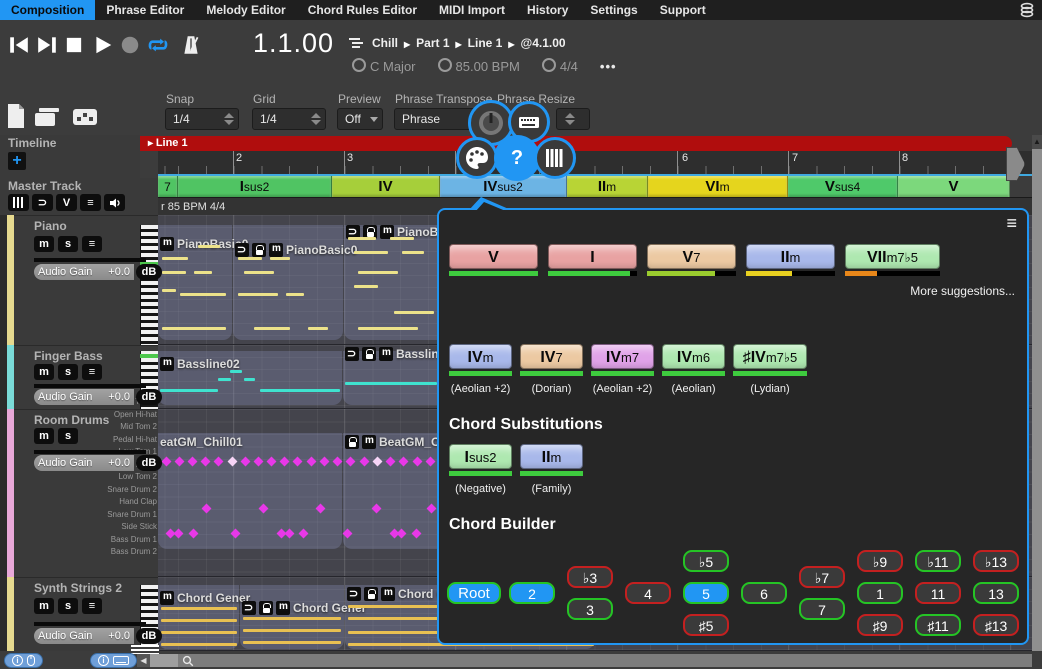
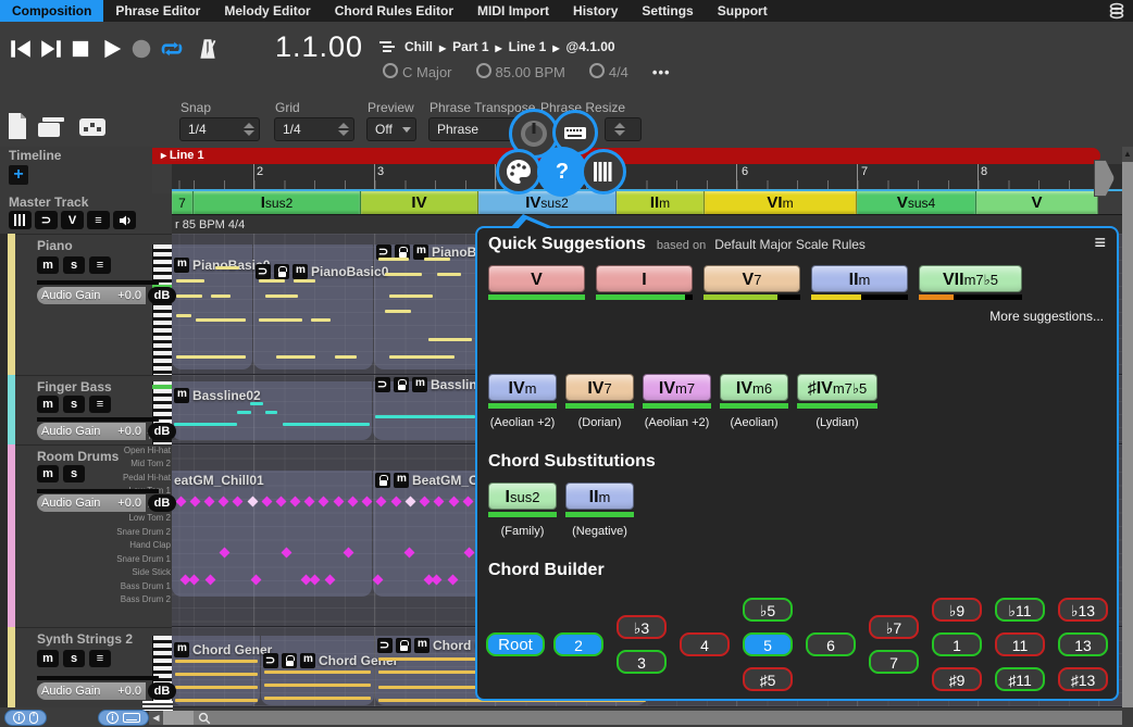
  Composition
  Phrase Editor
  Melody Editor
  Chord Rules Editor
  MIDI Import
  History
  Settings
  Support
  1.1.00
  Chill
  Part 1
  Line 1
  @4.1.00
  C Major
  85.00 BPM
  4/4
  •••
  Snap
  1/4
  Grid
  1/4
  Preview
  Off
  Phrase Transpose
  Phrase
  Phrase Resize
  ?
  Timeline
  +
  Line 1
  2
  3
  6
  7
  8
  Master Track
  ⊃
  V
  ≡
  7
  Isus2
  IV
  IVsus2
  IIm
  VIm
  Vsus4
  V
  r 85 BPM 4/4
  PianoBasi
  PianoBasic0
  PianoB
  Bassline02
  Basslin
  eatGM_Chill01
  BeatGM_C
  Chord Gener
  Chord Gener
  Chord
  Piano
  m
  s
  ≡
  Audio Gain
  +0.0
  dB
  Finger Bass
  m
  s
  ≡
  Audio Gain
  +0.0
  dB
  Room Drums
  m
  s
  Audio Gain
  +0.0
  dB
  Synth Strings 2
  m
  s
  ≡
  Audio Gain
  +0.0
  dB
  Open Hi-hat
  Mid Tom 2
  Pedal Hi-hat
  Low Tom 2
  Snare Drum 2
  Hand Clap
  Snare Drum 1
  Side Stick
  Bass Drum 1
  Bass Drum 2
  ≡
+ Quick Suggestions based on Default Major Scale Rules
  V
  I
  V7
  IIm
  VIIm7♭5
  More suggestions...
  IVm
  (Aeolian +2)
  IV7
  (Dorian)
  IVm7
  (Aeolian +2)
  IVm6
  (Aeolian)
  ♯IVm7♭5
  (Lydian)
  Chord Substitutions
  Isus2
- (Negative)
+ (Family)
  IIm
- (Family)
+ (Negative)
  Chord Builder
  Root
  2
  ♭3
  3
  4
  ♭5
  5
  ♯5
  6
  ♭7
  7
  ♭9
  1
  ♯9
  ♭11
  11
  ♯11
  ♭13
  13
  ♯13
  ▲
  i
  i
  ◀
